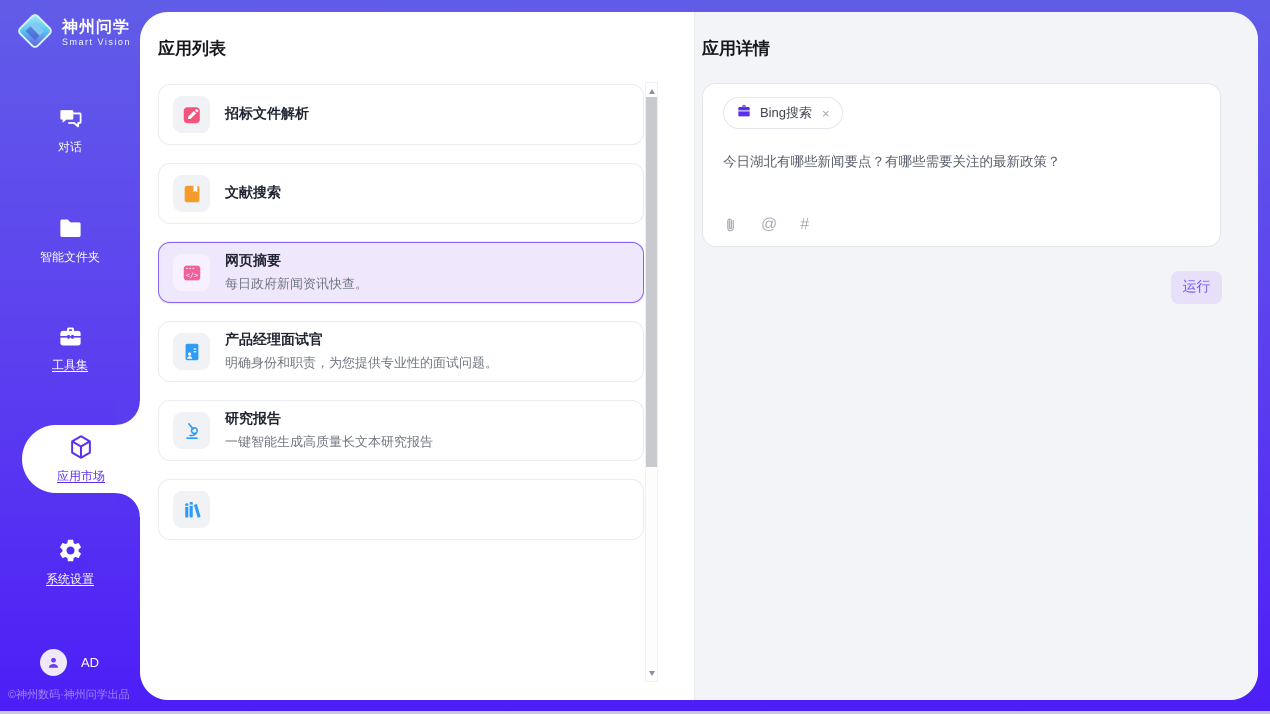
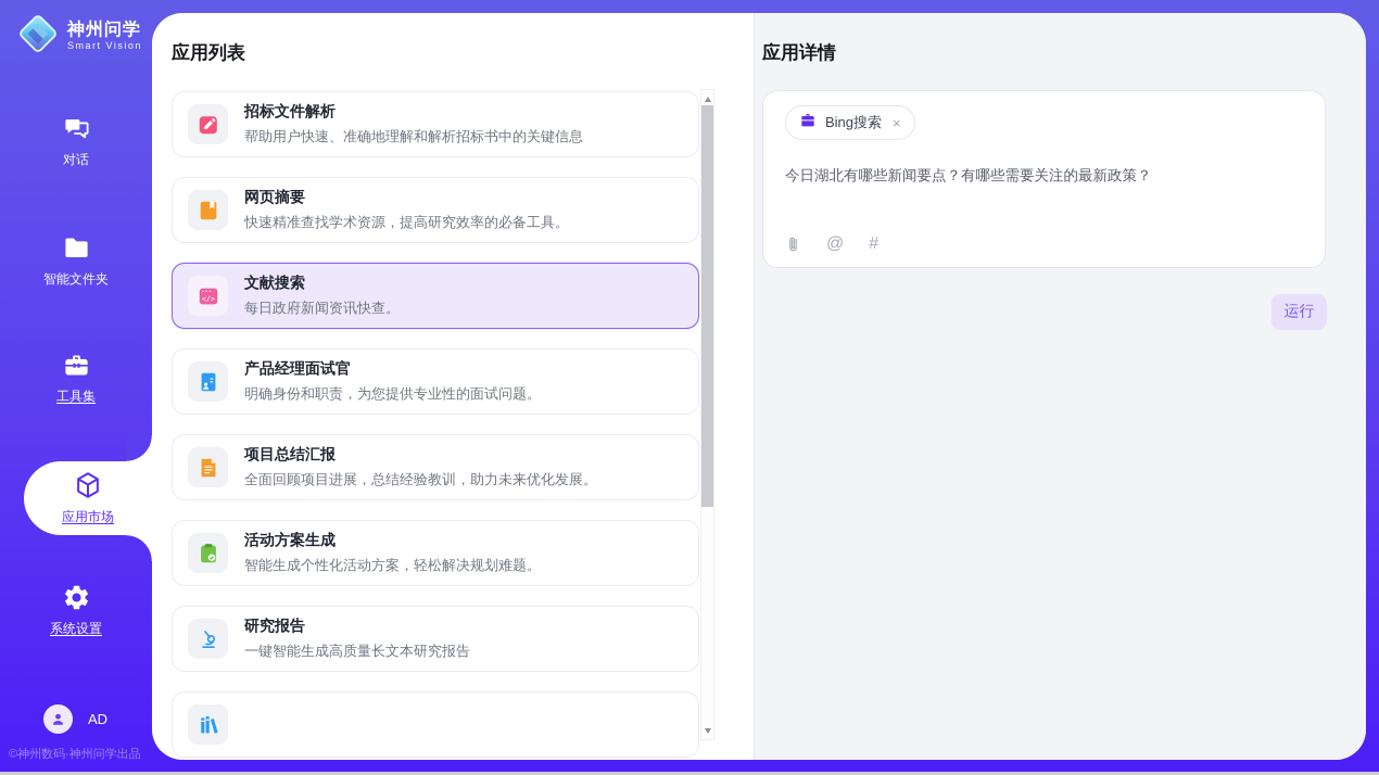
  神州问学
  Smart Vision
  对话
  智能文件夹
  工具集
  应用市场
  系统设置
  AD
  ©神州数码·神州问学出品
  应用列表
  招标文件解析
+ 帮助用户快速、准确地理解和解析招标书中的关键信息
- 文献搜索
+ 网页摘要
+ 快速精准查找学术资源，提高研究效率的必备工具。
  </>
- 网页摘要
+ 文献搜索
  每日政府新闻资讯快查。
  产品经理面试官
  明确身份和职责，为您提供专业性的面试问题。
+ 项目总结汇报
+ 全面回顾项目进展，总结经验教训，助力未来优化发展。
+ 活动方案生成
+ 智能生成个性化活动方案，轻松解决规划难题。
  研究报告
  一键智能生成高质量长文本研究报告
  应用详情
  Bing搜索
  ×
  今日湖北有哪些新闻要点？有哪些需要关注的最新政策？
  @
  #
  运行
